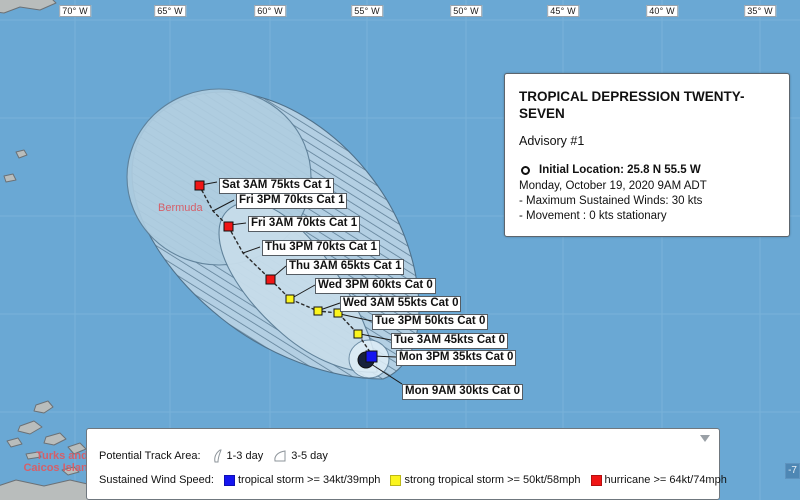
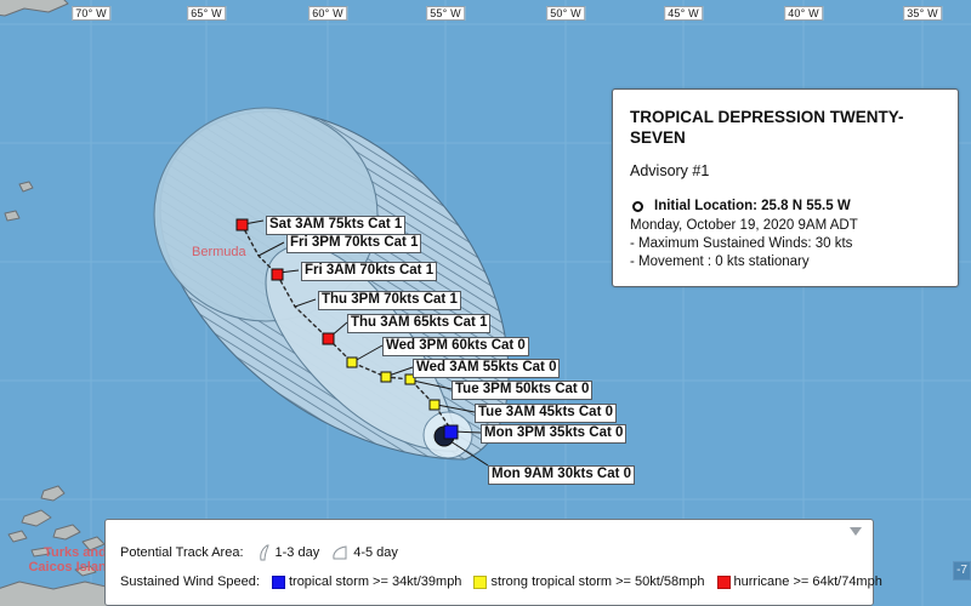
  70° W
  65° W
  60° W
  55° W
  50° W
  45° W
  40° W
  35° W
  Bermuda
  Turks and
  Caicos Islan
  Sat 3AM 75kts Cat 1
  Fri 3PM 70kts Cat 1
  Fri 3AM 70kts Cat 1
  Thu 3PM 70kts Cat 1
  Thu 3AM 65kts Cat 1
  Wed 3PM 60kts Cat 0
  Wed 3AM 55kts Cat 0
  Tue 3PM 50kts Cat 0
  Tue 3AM 45kts Cat 0
  Mon 3PM 35kts Cat 0
  Mon 9AM 30kts Cat 0
  TROPICAL DEPRESSION TWENTY-SEVEN
  Advisory #1
  Initial Location: 25.8 N 55.5 W
  Monday, October 19, 2020 9AM ADT
  - Maximum Sustained Winds: 30 kts
  - Movement : 0 kts stationary
  Potential Track Area:
  1-3 day
- 3-5 day
+ 4-5 day
  Sustained Wind Speed:
  tropical storm >= 34kt/39mph
  strong tropical storm >= 50kt/58mph
  hurricane >= 64kt/74mph
  -7
